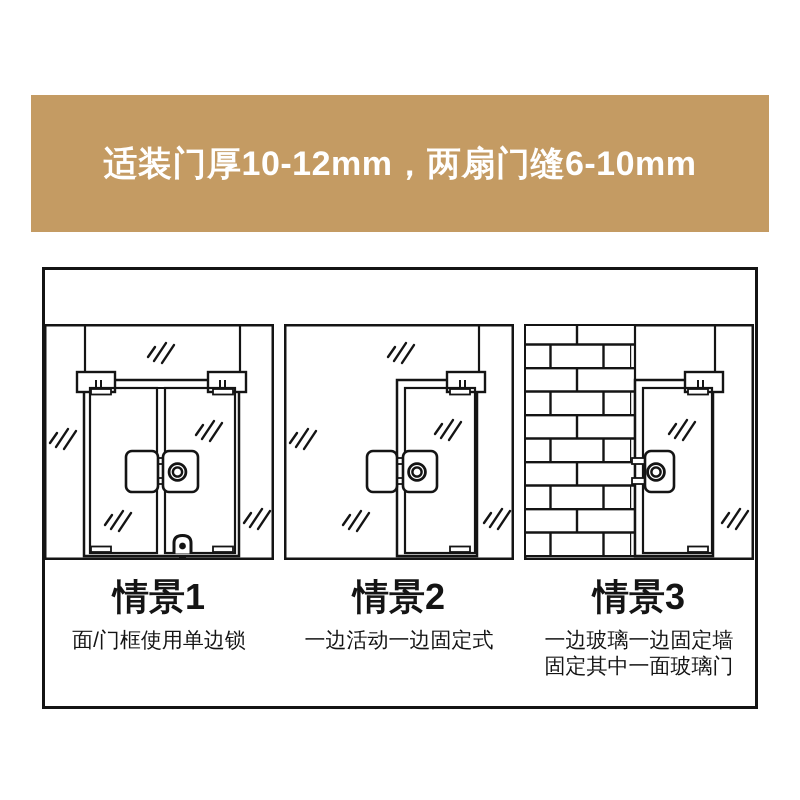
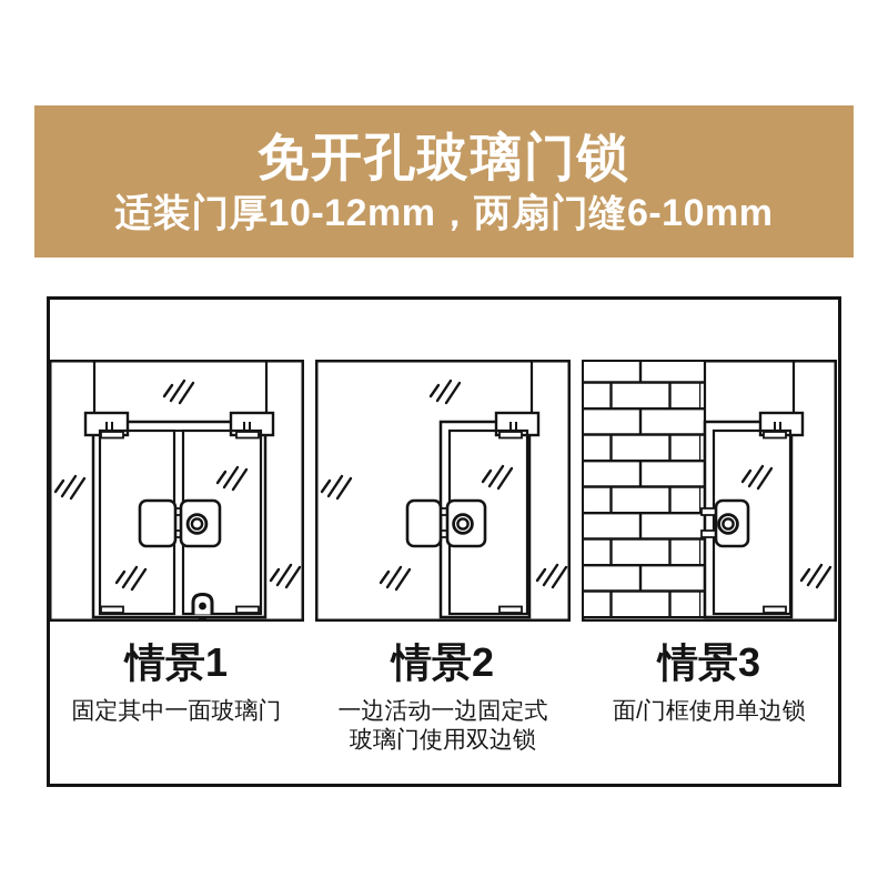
+ 免开孔玻璃门锁
  适装门厚10-12mm，两扇门缝6-10mm
  情景1
- 面/门框使用单边锁
+ 固定其中一面玻璃门
  情景2
  一边活动一边固定式
+ 玻璃门使用双边锁
  情景3
- 一边玻璃一边固定墙
- 固定其中一面玻璃门
+ 面/门框使用单边锁
